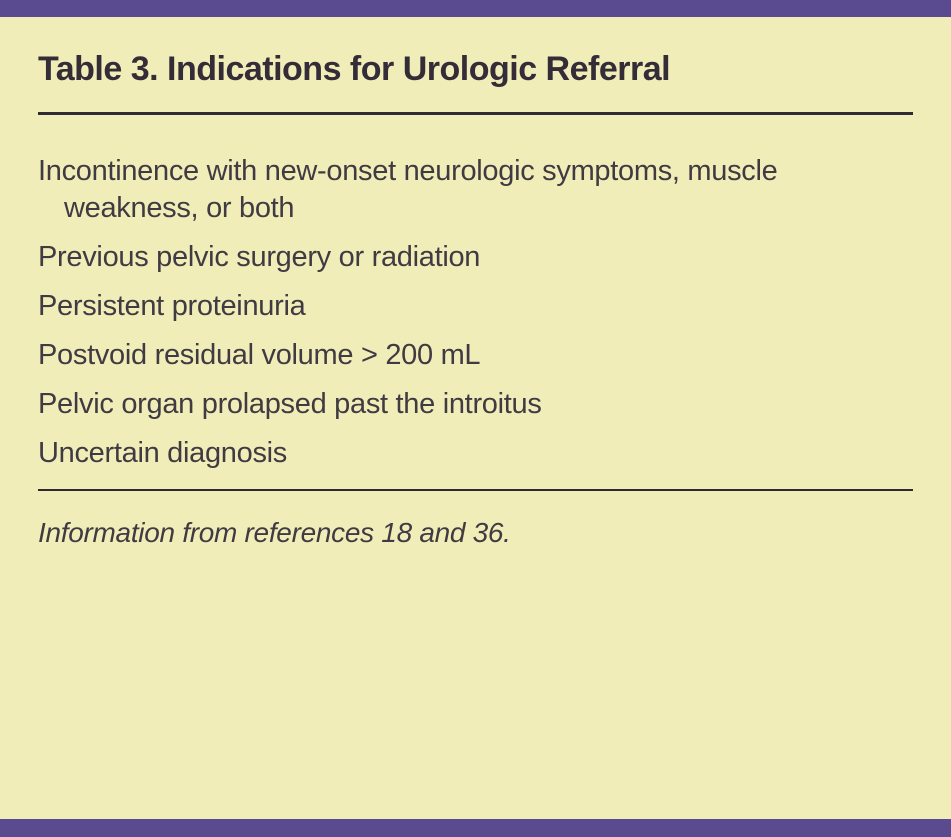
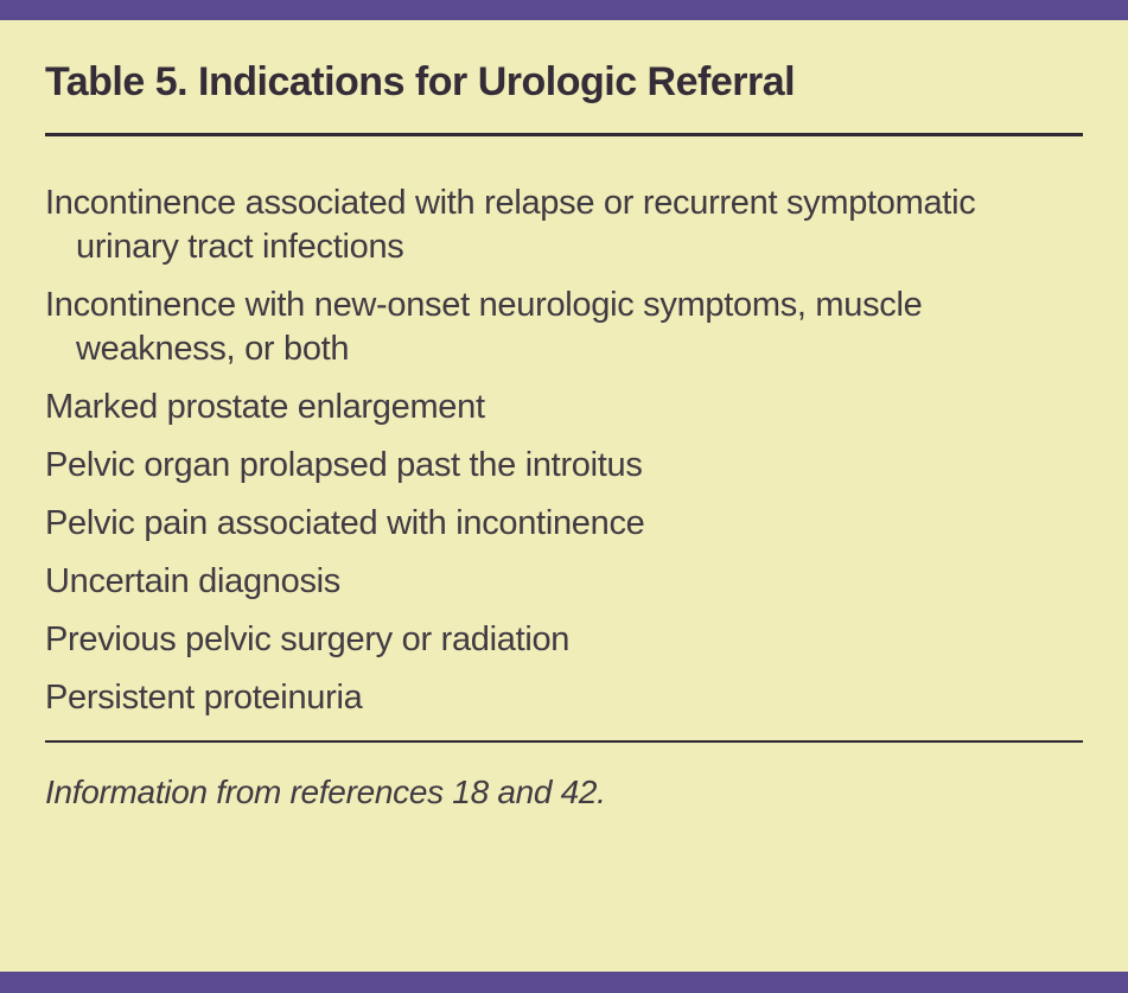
- Table 3. Indications for Urologic Referral
+ Table 5. Indications for Urologic Referral
+ Incontinence associated with relapse or recurrent symptomatic urinary tract infections
  Incontinence with new-onset neurologic symptoms, muscle weakness, or both
+ Marked prostate enlargement
- Previous pelvic surgery or radiation
+ Pelvic organ prolapsed past the introitus
+ Pelvic pain associated with incontinence
- Persistent proteinuria
+ Uncertain diagnosis
- Postvoid residual volume > 200 mL
- Pelvic organ prolapsed past the introitus
+ Previous pelvic surgery or radiation
- Uncertain diagnosis
+ Persistent proteinuria
- Information from references 18 and 36.
+ Information from references 18 and 42.
